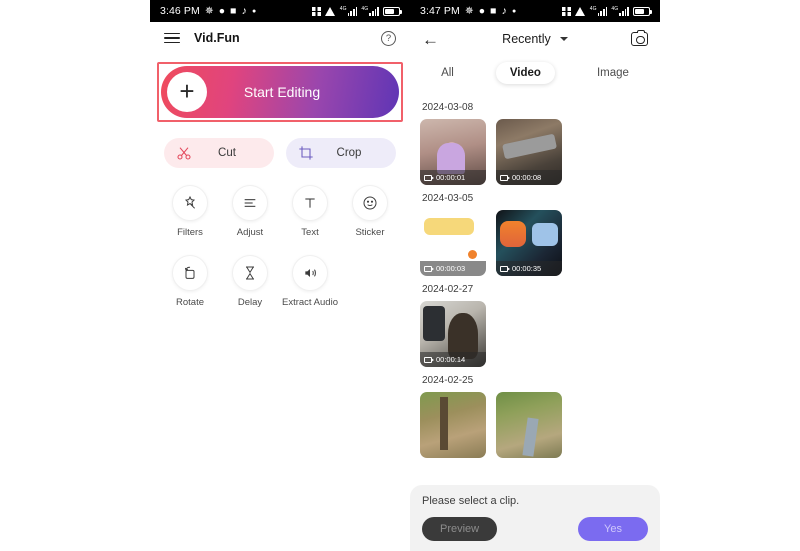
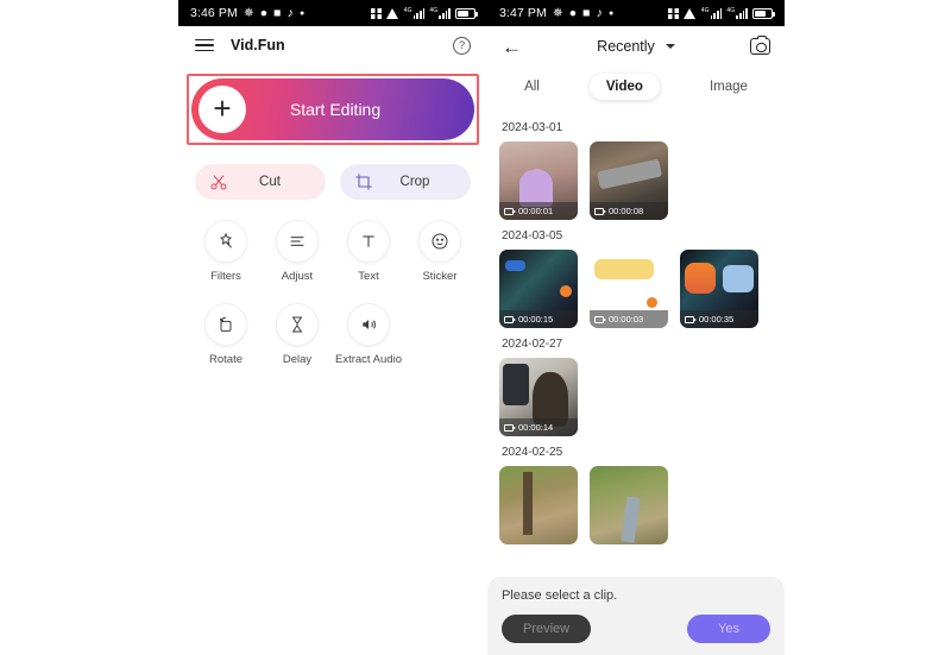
  3:46 PM
  ✵
  ●
  ■
  ♪
  Vid.Fun
  ?
  Start Editing
  Cut
  Crop
  Filters
  Adjust
  Text
  Sticker
  Rotate
  Delay
  Extract Audio
  3:47 PM
  ✵
  ●
  ■
  ♪
  ←
  Recently
  All
  Video
  Image
- 2024-03-08
+ 2024-03-01
  00:00:01
  00:00:08
  2024-03-05
+ 00:00:15
  00:00:03
  00:00:35
  2024-02-27
  00:00:14
  2024-02-25
  Please select a clip.
  Preview
  Yes
